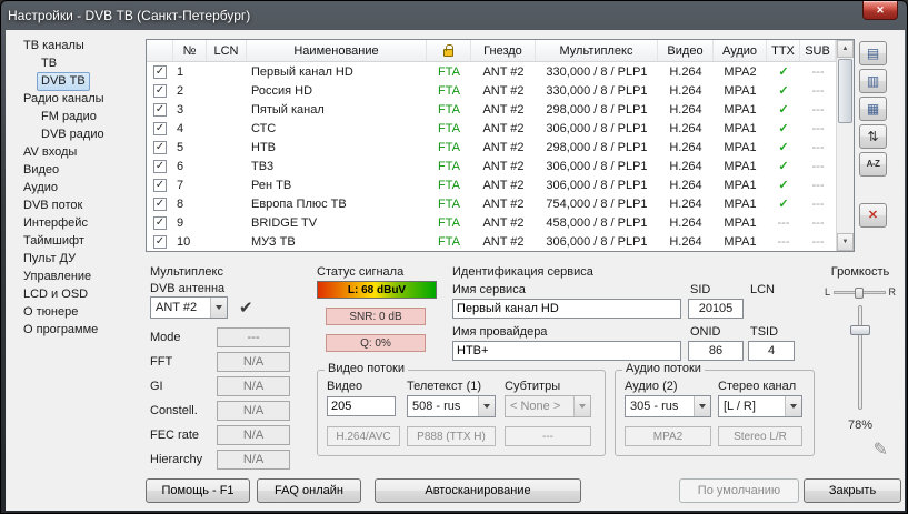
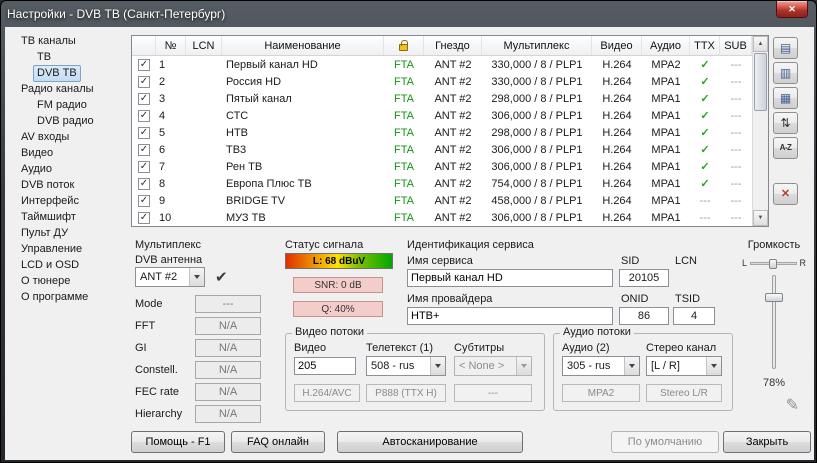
  Настройки - DVB ТВ (Санкт-Петербург)
  ✕
  ТВ каналы
  ТВ
  DVB ТВ
  Радио каналы
  FM радио
  DVB радио
  AV входы
  Видео
  Аудио
  DVB поток
  Интерфейс
  Таймшифт
  Пульт ДУ
  Управление
  LCD и OSD
  О тюнере
  О программе
  №
  LCN
  Наименование
  Гнездо
  Мультиплекс
  Видео
  Аудио
  TTX
  SUB
  ✓
  1
  Первый канал HD
  FTA
  ANT #2
  330,000 / 8 / PLP1
  H.264
  MPA2
  ✓
  ---
  ✓
  2
  Россия HD
  FTA
  ANT #2
  330,000 / 8 / PLP1
  H.264
  MPA1
  ✓
  ---
  ✓
  3
  Пятый канал
  FTA
  ANT #2
  298,000 / 8 / PLP1
  H.264
  MPA1
  ✓
  ---
  ✓
  4
  СТС
  FTA
  ANT #2
  306,000 / 8 / PLP1
  H.264
  MPA1
  ✓
  ---
  ✓
  5
  НТВ
  FTA
  ANT #2
  298,000 / 8 / PLP1
  H.264
  MPA1
  ✓
  ---
  ✓
  6
  ТВ3
  FTA
  ANT #2
  306,000 / 8 / PLP1
  H.264
  MPA1
  ✓
  ---
  ✓
  7
  Рен ТВ
  FTA
  ANT #2
  306,000 / 8 / PLP1
  H.264
  MPA1
  ✓
  ---
  ✓
  8
  Европа Плюс ТВ
  FTA
  ANT #2
  754,000 / 8 / PLP1
  H.264
  MPA1
  ✓
  ---
  ✓
  9
  BRIDGE TV
  FTA
  ANT #2
  458,000 / 8 / PLP1
  H.264
  MPA1
  ---
  ---
  ✓
  10
  МУЗ ТВ
  FTA
  ANT #2
  306,000 / 8 / PLP1
  H.264
  MPA1
  ---
  ---
  ▤
  ▥
  ▦
  ⇅
  A-Z
  ✕
  Мультиплекс
  DVB антенна
  ANT #2
  ✔
  Mode
  ---
  FFT
  N/A
  GI
  N/A
  Constell.
  N/A
  FEC rate
  N/A
  Hierarchy
  N/A
  Статус сигнала
  L: 68 dBuV
  SNR: 0 dB
- Q: 0%
+ Q: 40%
  Идентификация сервиса
  Имя сервиса
  SID
  LCN
  Первый канал HD
  20105
  Имя провайдера
  ONID
  TSID
  НТВ+
  86
  4
  Видео потоки
  Видео
  Телетекст (1)
  Субтитры
  205
  508 - rus
  < None >
  H.264/AVC
  P888 (TTX H)
  ---
  Аудио потоки
  Аудио (2)
  Стерео канал
  305 - rus
  [L / R]
  MPA2
  Stereo L/R
  Громкость
  L
  R
  78%
  ✎
  Помощь - F1
  FAQ онлайн
  Автосканирование
  По умолчанию
  Закрыть
